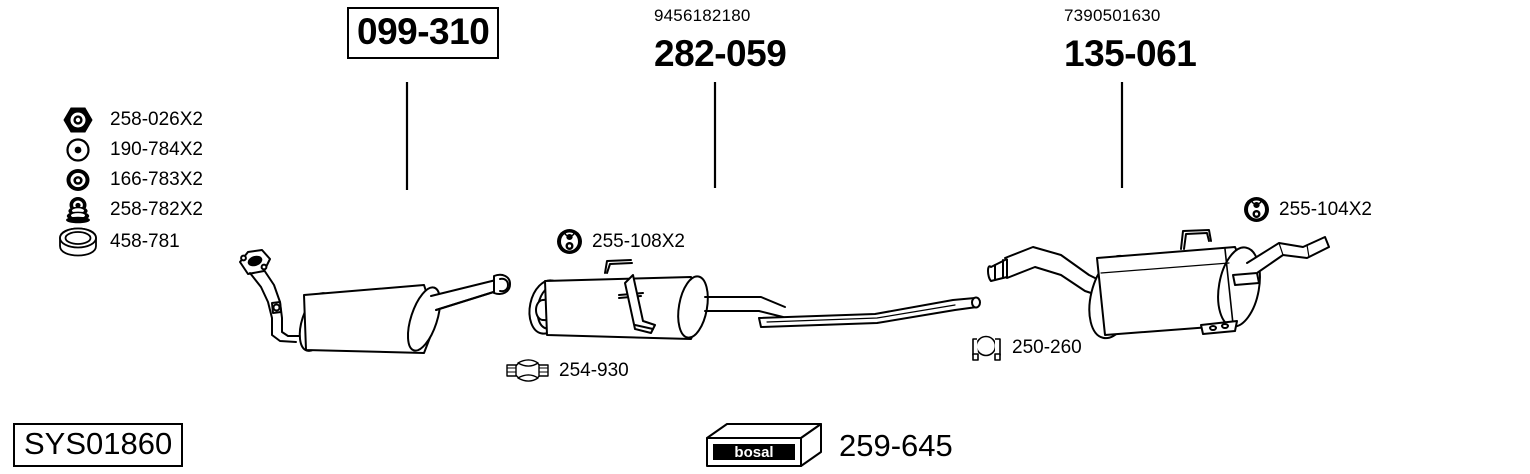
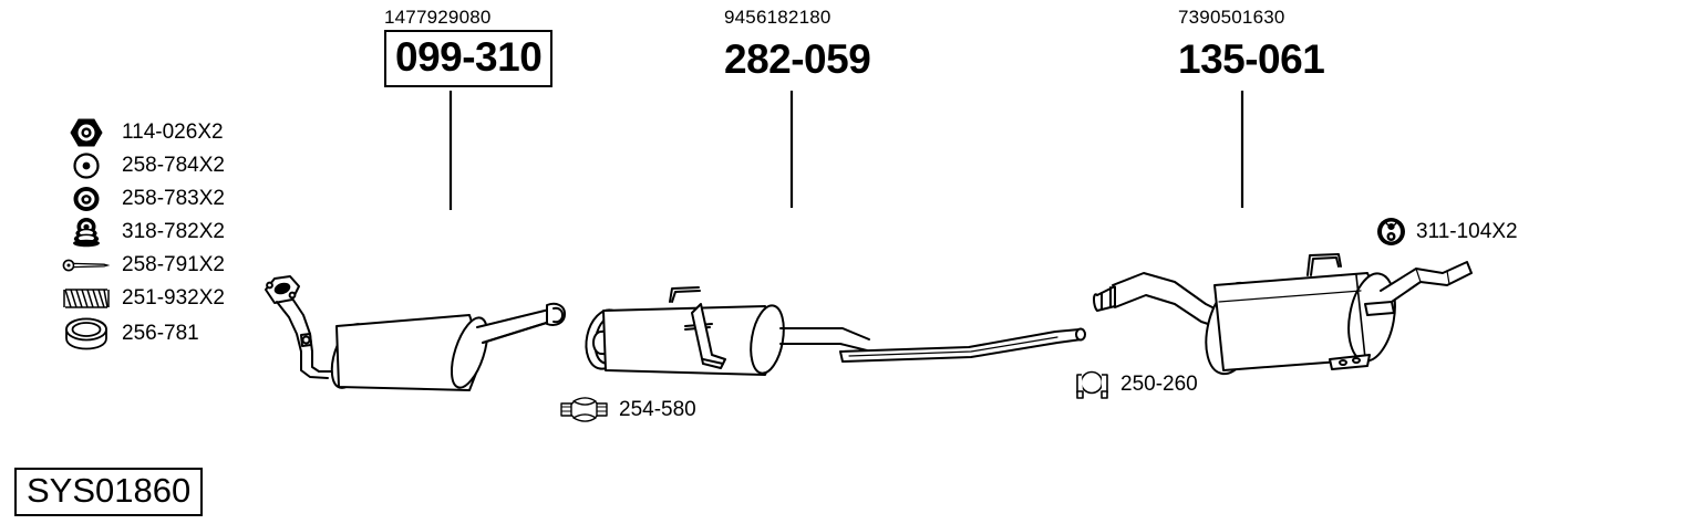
+ 1477929080
  099-310
  9456182180
  282-059
  7390501630
  135-061
- 258-026X2
+ 114-026X2
- 190-784X2
+ 258-784X2
- 166-783X2
+ 258-783X2
- 258-782X2
+ 318-782X2
+ 258-791X2
+ 251-932X2
- 458-781
+ 256-781
- 255-108X2
- 255-104X2
+ 311-104X2
- 254-930
+ 254-580
  250-260
  SYS01860
- bosal
- 259-645
